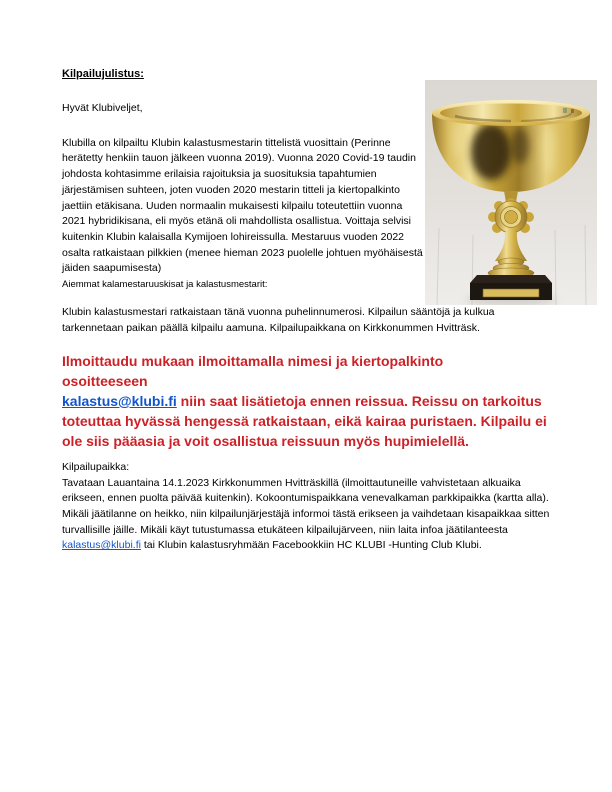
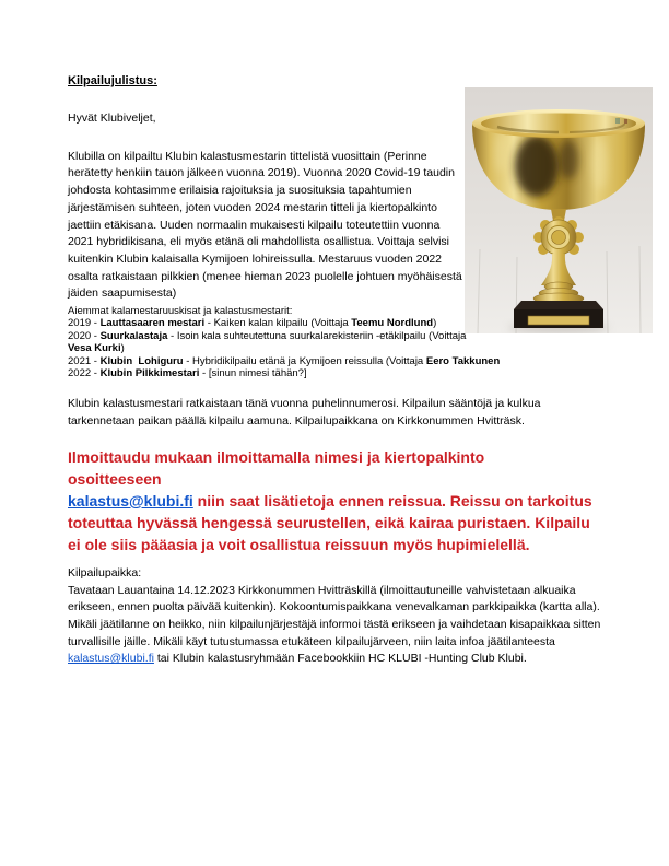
  Kilpailujulistus:
  Hyvät Klubiveljet,
- Klubilla on kilpailtu Klubin kalastusmestarin tittelistä vuosittain (Perinne herätetty henkiin tauon jälkeen vuonna 2019). Vuonna 2020 Covid-19 taudin johdosta kohtasimme erilaisia rajoituksia ja suosituksia tapahtumien järjestämisen suhteen, joten vuoden 2020 mestarin titteli ja kiertopalkinto jaettiin etäkisana. Uuden normaalin mukaisesti kilpailu toteutettiin vuonna 2021 hybridikisana, eli myös etänä oli mahdollista osallistua. Voittaja selvisi kuitenkin Klubin kalaisalla Kymijoen lohireissulla. Mestaruus vuoden 2022 osalta ratkaistaan pilkkien (menee hieman 2023 puolelle johtuen myöhäisestä jäiden saapumisesta)
+ Klubilla on kilpailtu Klubin kalastusmestarin tittelistä vuosittain (Perinne herätetty henkiin tauon jälkeen vuonna 2019). Vuonna 2020 Covid-19 taudin johdosta kohtasimme erilaisia rajoituksia ja suosituksia tapahtumien järjestämisen suhteen, joten vuoden 2024 mestarin titteli ja kiertopalkinto jaettiin etäkisana. Uuden normaalin mukaisesti kilpailu toteutettiin vuonna 2021 hybridikisana, eli myös etänä oli mahdollista osallistua. Voittaja selvisi kuitenkin Klubin kalaisalla Kymijoen lohireissulla. Mestaruus vuoden 2022 osalta ratkaistaan pilkkien (menee hieman 2023 puolelle johtuen myöhäisestä jäiden saapumisesta)
  Aiemmat kalamestaruuskisat ja kalastusmestarit:
+ 2019 - Lauttasaaren mestari - Kaiken kalan kilpailu (Voittaja Teemu Nordlund)
+ 2020 - Suurkalastaja - Isoin kala suhteutettuna suurkalarekisteriin -etäkilpailu (Voittaja
+ Vesa Kurki)
+ 2021 - Klubin Lohiguru - Hybridikilpailu etänä ja Kymijoen reissulla (Voittaja Eero Takkunen
+ 2022 - Klubin Pilkkimestari - [sinun nimesi tähän?]
  Klubin kalastusmestari ratkaistaan tänä vuonna puhelinnumerosi. Kilpailun sääntöjä ja kulkua tarkennetaan paikan päällä kilpailu aamuna. Kilpailupaikkana on Kirkkonummen Hvitträsk.
  Ilmoittaudu mukaan ilmoittamalla nimesi ja kiertopalkinto
  osoitteeseen
- kalastus@klubi.fi niin saat lisätietoja ennen reissua. Reissu on tarkoitus toteuttaa hyvässä hengessä ratkaistaan, eikä kairaa puristaen. Kilpailu ei ole siis pääasia ja voit osallistua reissuun myös hupimielellä.
+ kalastus@klubi.fi niin saat lisätietoja ennen reissua. Reissu on tarkoitus toteuttaa hyvässä hengessä seurustellen, eikä kairaa puristaen. Kilpailu ei ole siis pääasia ja voit osallistua reissuun myös hupimielellä.
  Kilpailupaikka:
- Tavataan Lauantaina 14.1.2023 Kirkkonummen Hvitträskillä (ilmoittautuneille vahvistetaan alkuaika erikseen, ennen puolta päivää kuitenkin). Kokoontumispaikkana venevalkaman parkkipaikka (kartta alla). Mikäli jäätilanne on heikko, niin kilpailunjärjestäjä informoi tästä erikseen ja vaihdetaan kisapaikkaa sitten turvallisille jäille. Mikäli käyt tutustumassa etukäteen kilpailujärveen, niin laita infoa jäätilanteesta kalastus@klubi.fi tai Klubin kalastusryhmään Facebookkiin HC KLUBI -Hunting Club Klubi.
+ Tavataan Lauantaina 14.12.2023 Kirkkonummen Hvitträskillä (ilmoittautuneille vahvistetaan alkuaika erikseen, ennen puolta päivää kuitenkin). Kokoontumispaikkana venevalkaman parkkipaikka (kartta alla). Mikäli jäätilanne on heikko, niin kilpailunjärjestäjä informoi tästä erikseen ja vaihdetaan kisapaikkaa sitten turvallisille jäille. Mikäli käyt tutustumassa etukäteen kilpailujärveen, niin laita infoa jäätilanteesta kalastus@klubi.fi tai Klubin kalastusryhmään Facebookkiin HC KLUBI -Hunting Club Klubi.
